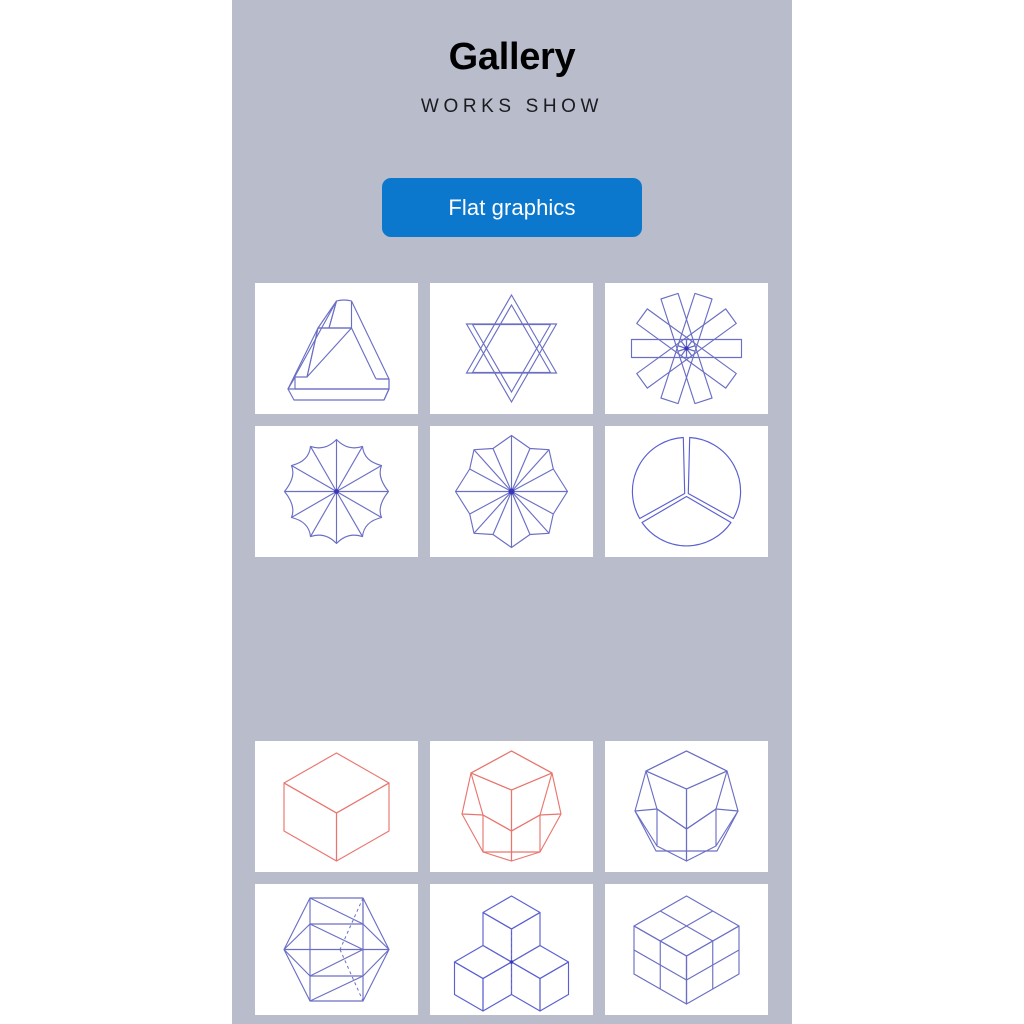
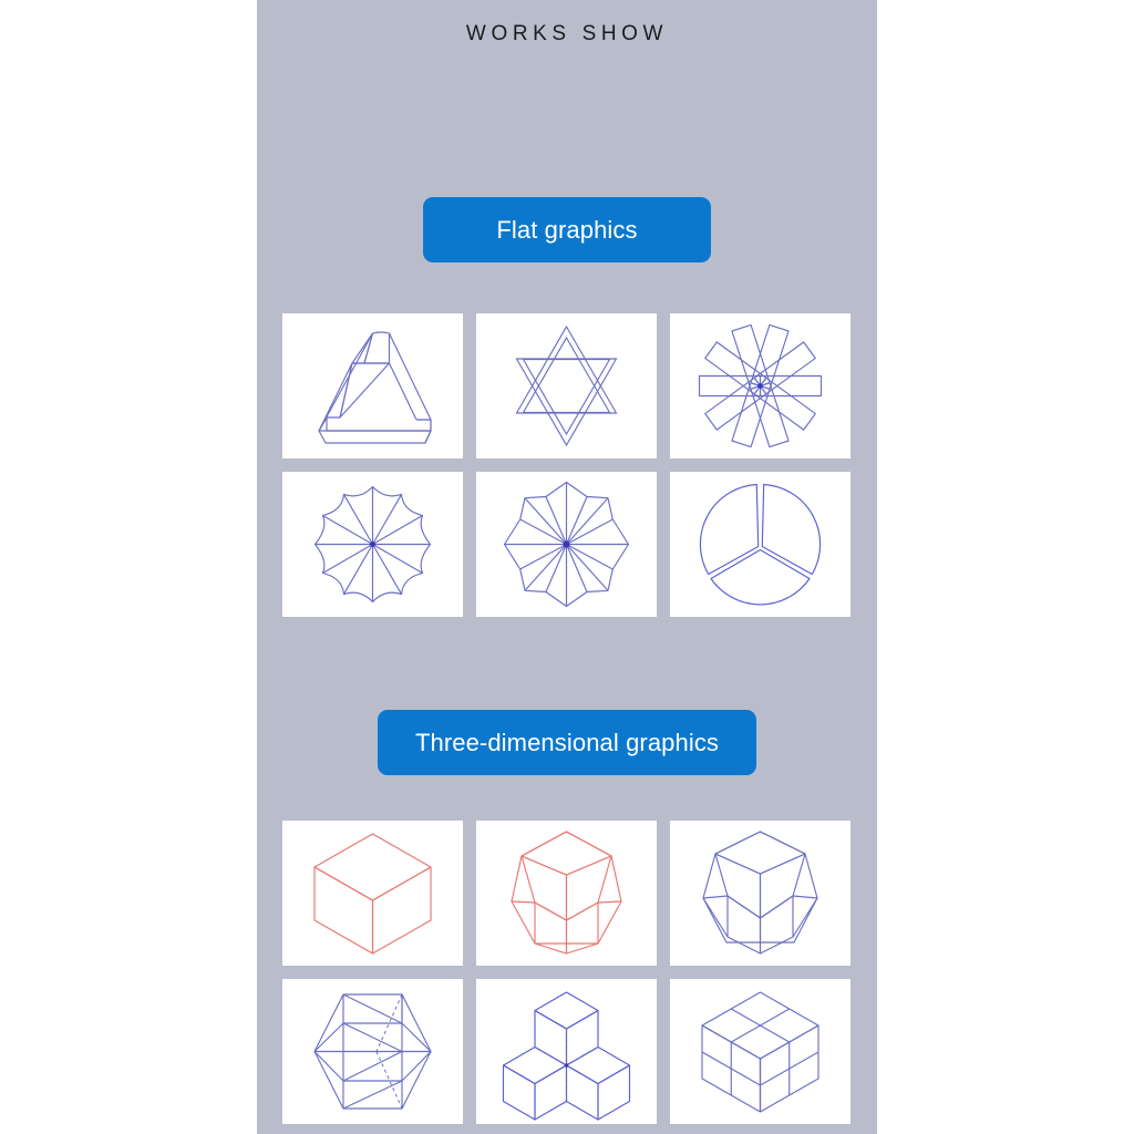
- Gallery
  WORKS SHOW
  Flat graphics
+ Three-dimensional graphics
